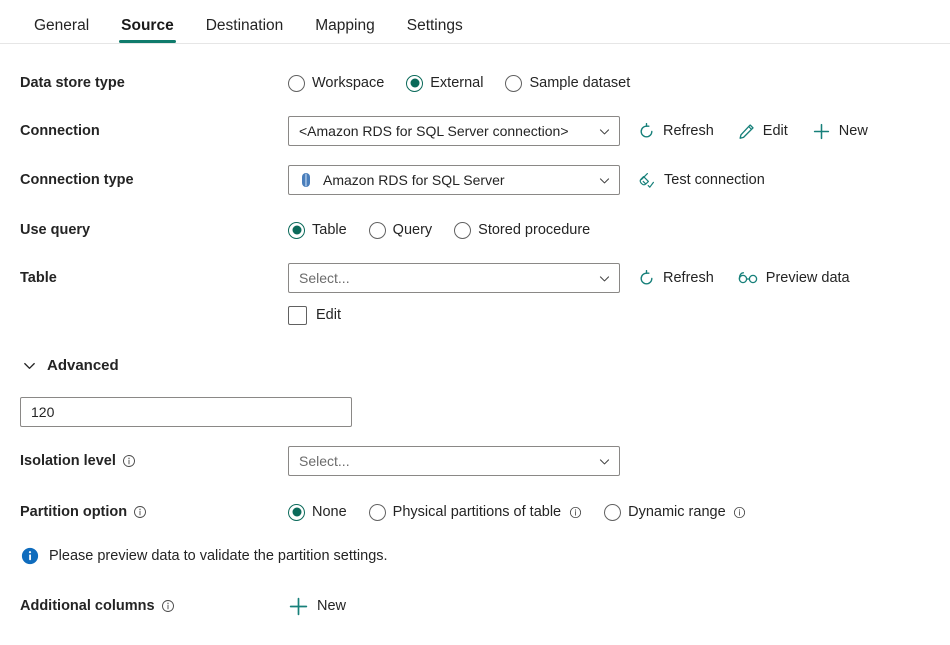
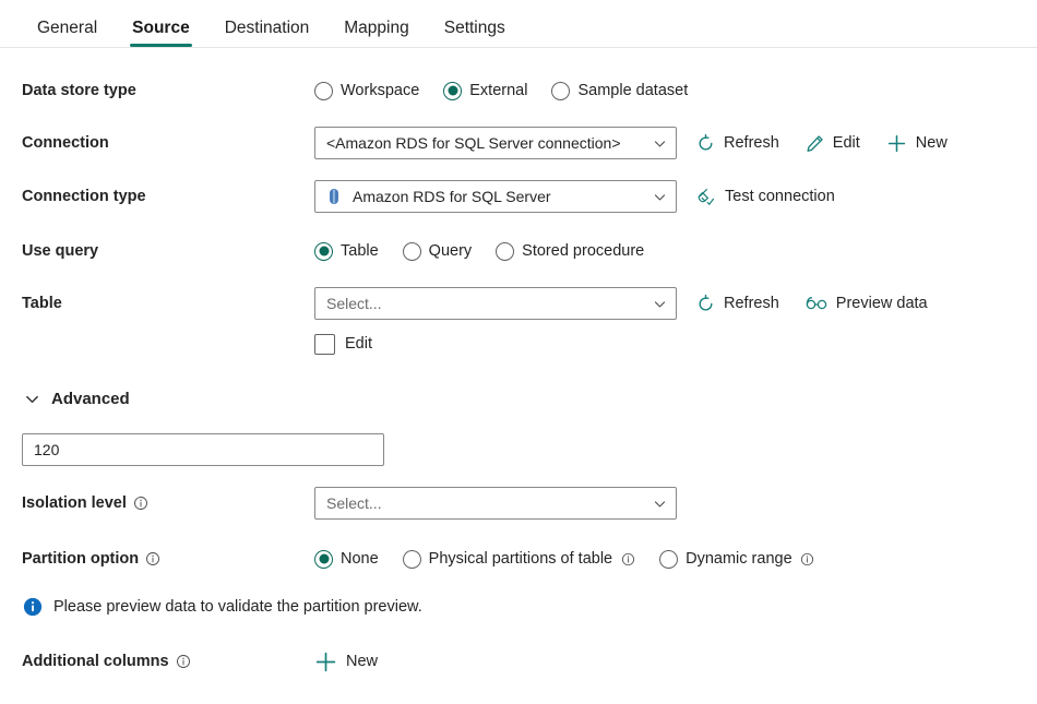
  General
  Source
  Destination
  Mapping
  Settings
  Data store type
  Workspace
  External
  Sample dataset
  Connection
  <Amazon RDS for SQL Server connection>
  Refresh
  Edit
  New
  Connection type
  Amazon RDS for SQL Server
  Test connection
  Use query
  Table
  Query
  Stored procedure
  Table
  Select...
  Refresh
  Preview data
  Edit
  Advanced
  120
  Isolation level
  Select...
  Partition option
  None
  Physical partitions of table
  Dynamic range
- Please preview data to validate the partition settings.
+ Please preview data to validate the partition preview.
  Additional columns
  New
